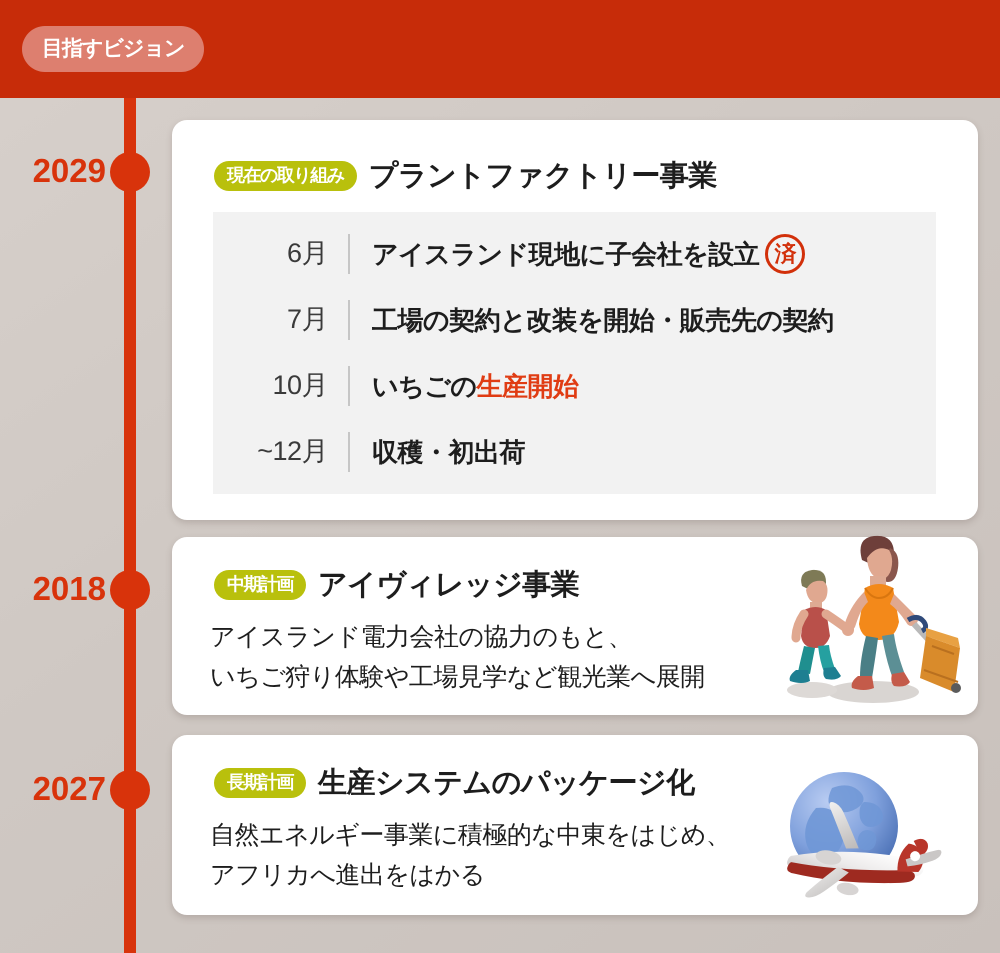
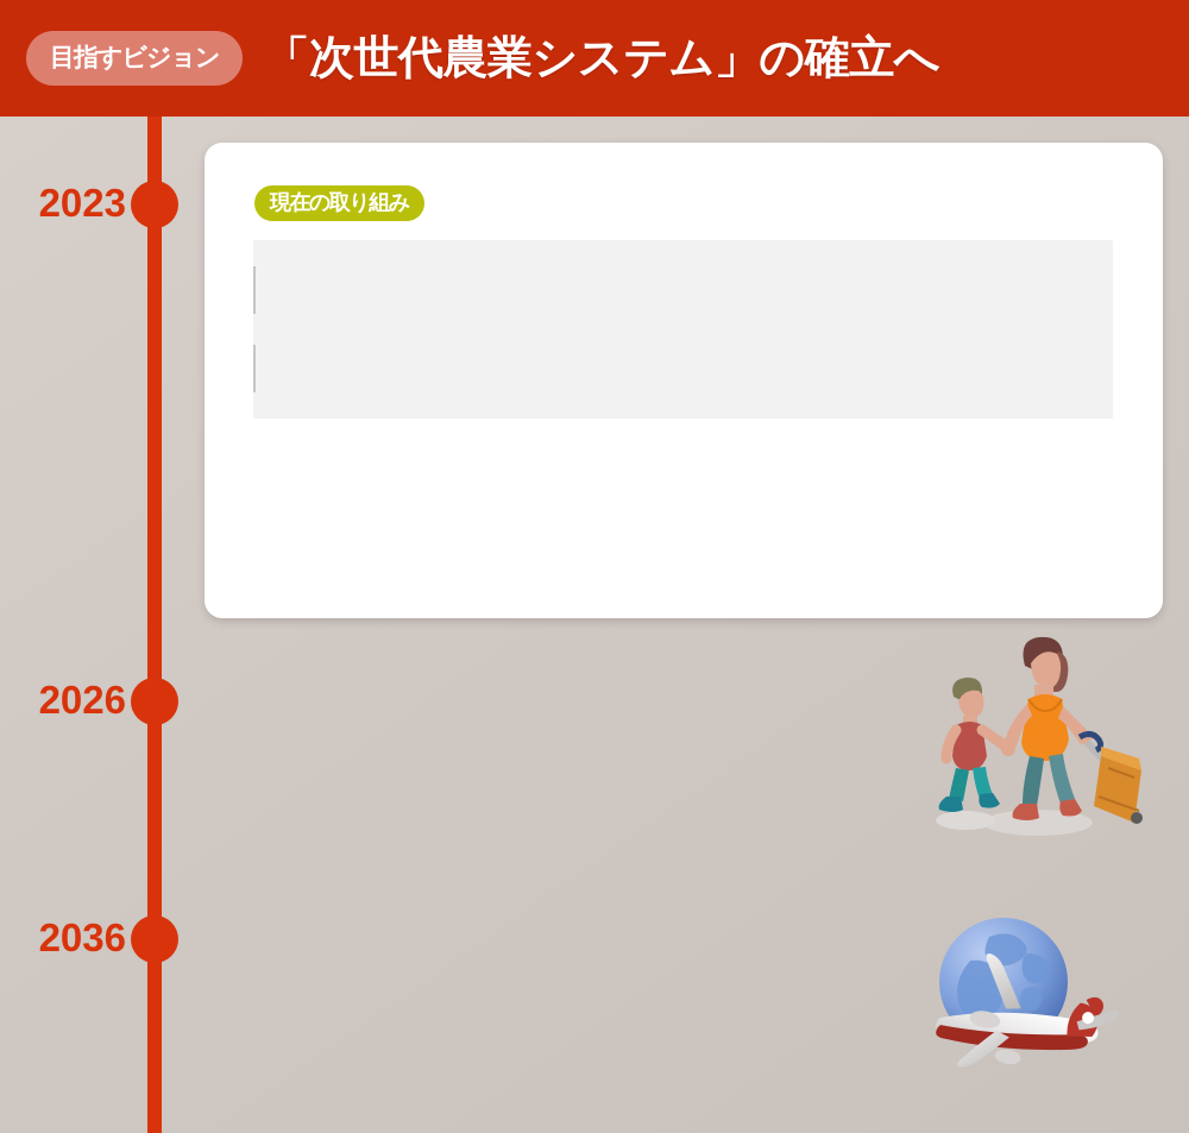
  目指すビジョン
+ 「次世代農業システム」の確立へ
- 2029
+ 2023
- 2018
+ 2026
- 2027
+ 2036
  現在の取り組み
- プラントファクトリー事業
- 6月
- アイスランド現地に子会社を設立
- 済
- 7月
- 工場の契約と改装を開始・販売先の契約
- 10月
- いちごの
- 生産開始
- ~12月
- 収穫・初出荷
- 中期計画
- アイヴィレッジ事業
- アイスランド電力会社の協力のもと、
- いちご狩り体験や工場見学など観光業へ展開
- 長期計画
- 生産システムのパッケージ化
- 自然エネルギー事業に積極的な中東をはじめ、
- アフリカへ進出をはかる
